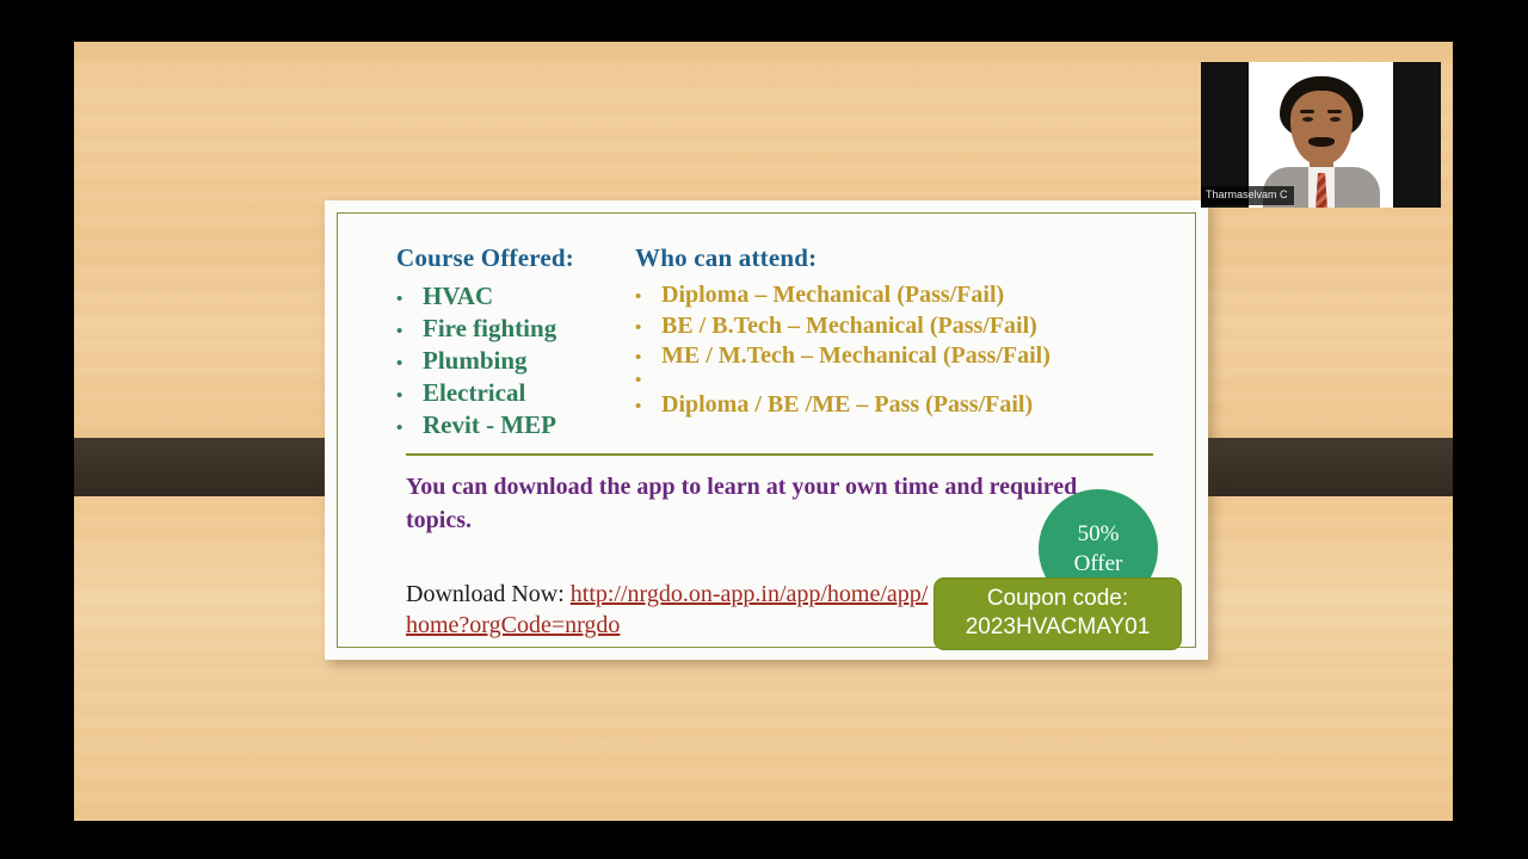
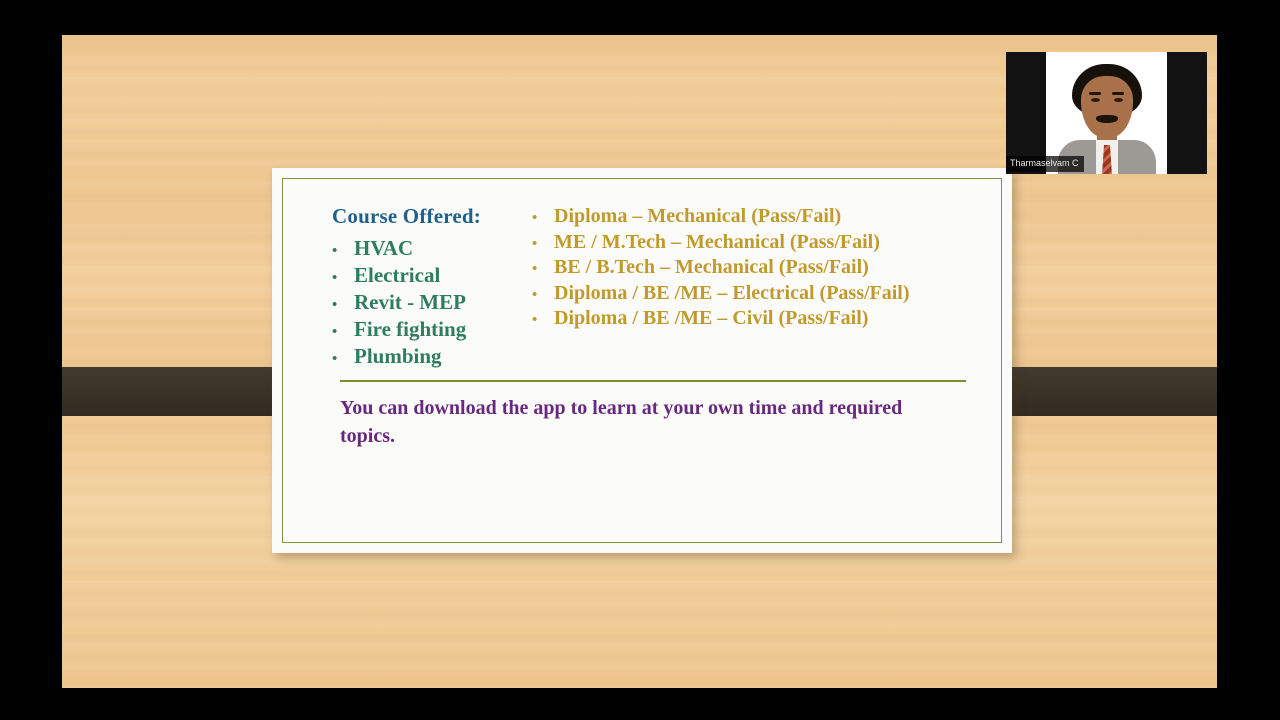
  Course Offered:
  •
  HVAC
  •
- Fire fighting
+ Electrical
  •
- Plumbing
+ Revit - MEP
  •
- Electrical
+ Fire fighting
  •
- Revit - MEP
+ Plumbing
- Who can attend:
  •
  Diploma – Mechanical (Pass/Fail)
  •
- BE / B.Tech – Mechanical (Pass/Fail)
+ ME / M.Tech – Mechanical (Pass/Fail)
  •
- ME / M.Tech – Mechanical (Pass/Fail)
+ BE / B.Tech – Mechanical (Pass/Fail)
  •
+ Diploma / BE /ME – Electrical (Pass/Fail)
  •
- Diploma / BE /ME – Pass (Pass/Fail)
+ Diploma / BE /ME – Civil (Pass/Fail)
  You can download the app to learn at your own time and required topics.
- Download Now: http://nrgdo.on-app.in/app/home/app/home?orgCode=nrgdo
- 50%
- Offer
- Coupon code:
- 2023HVACMAY01
  Tharmaselvam C
